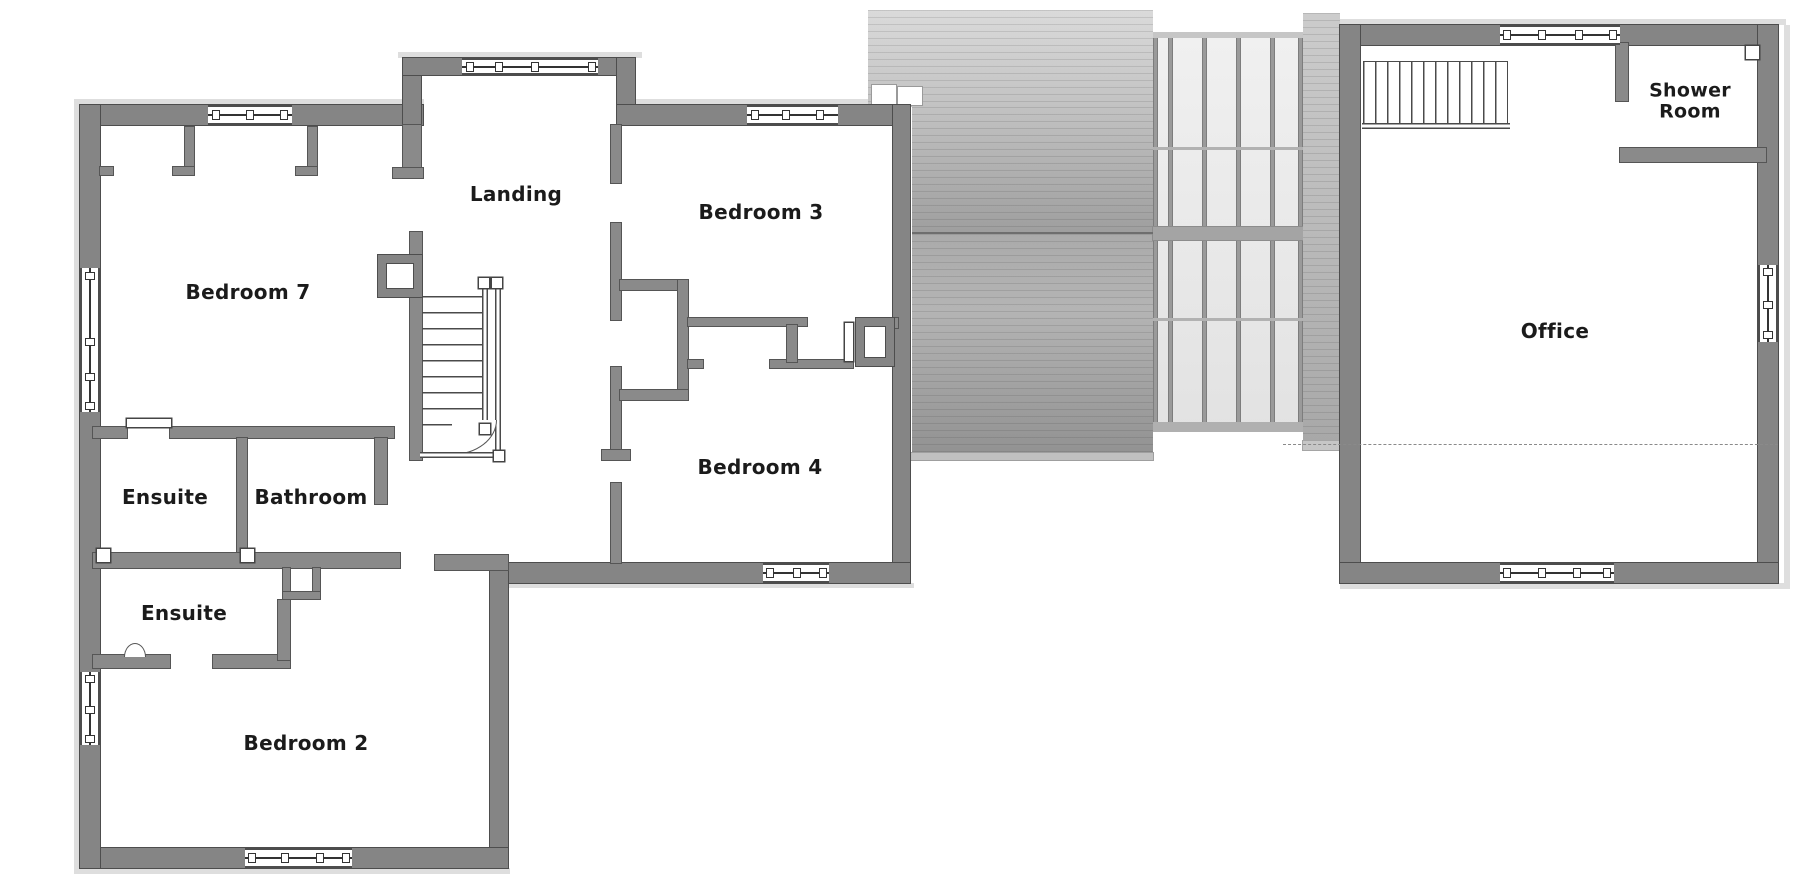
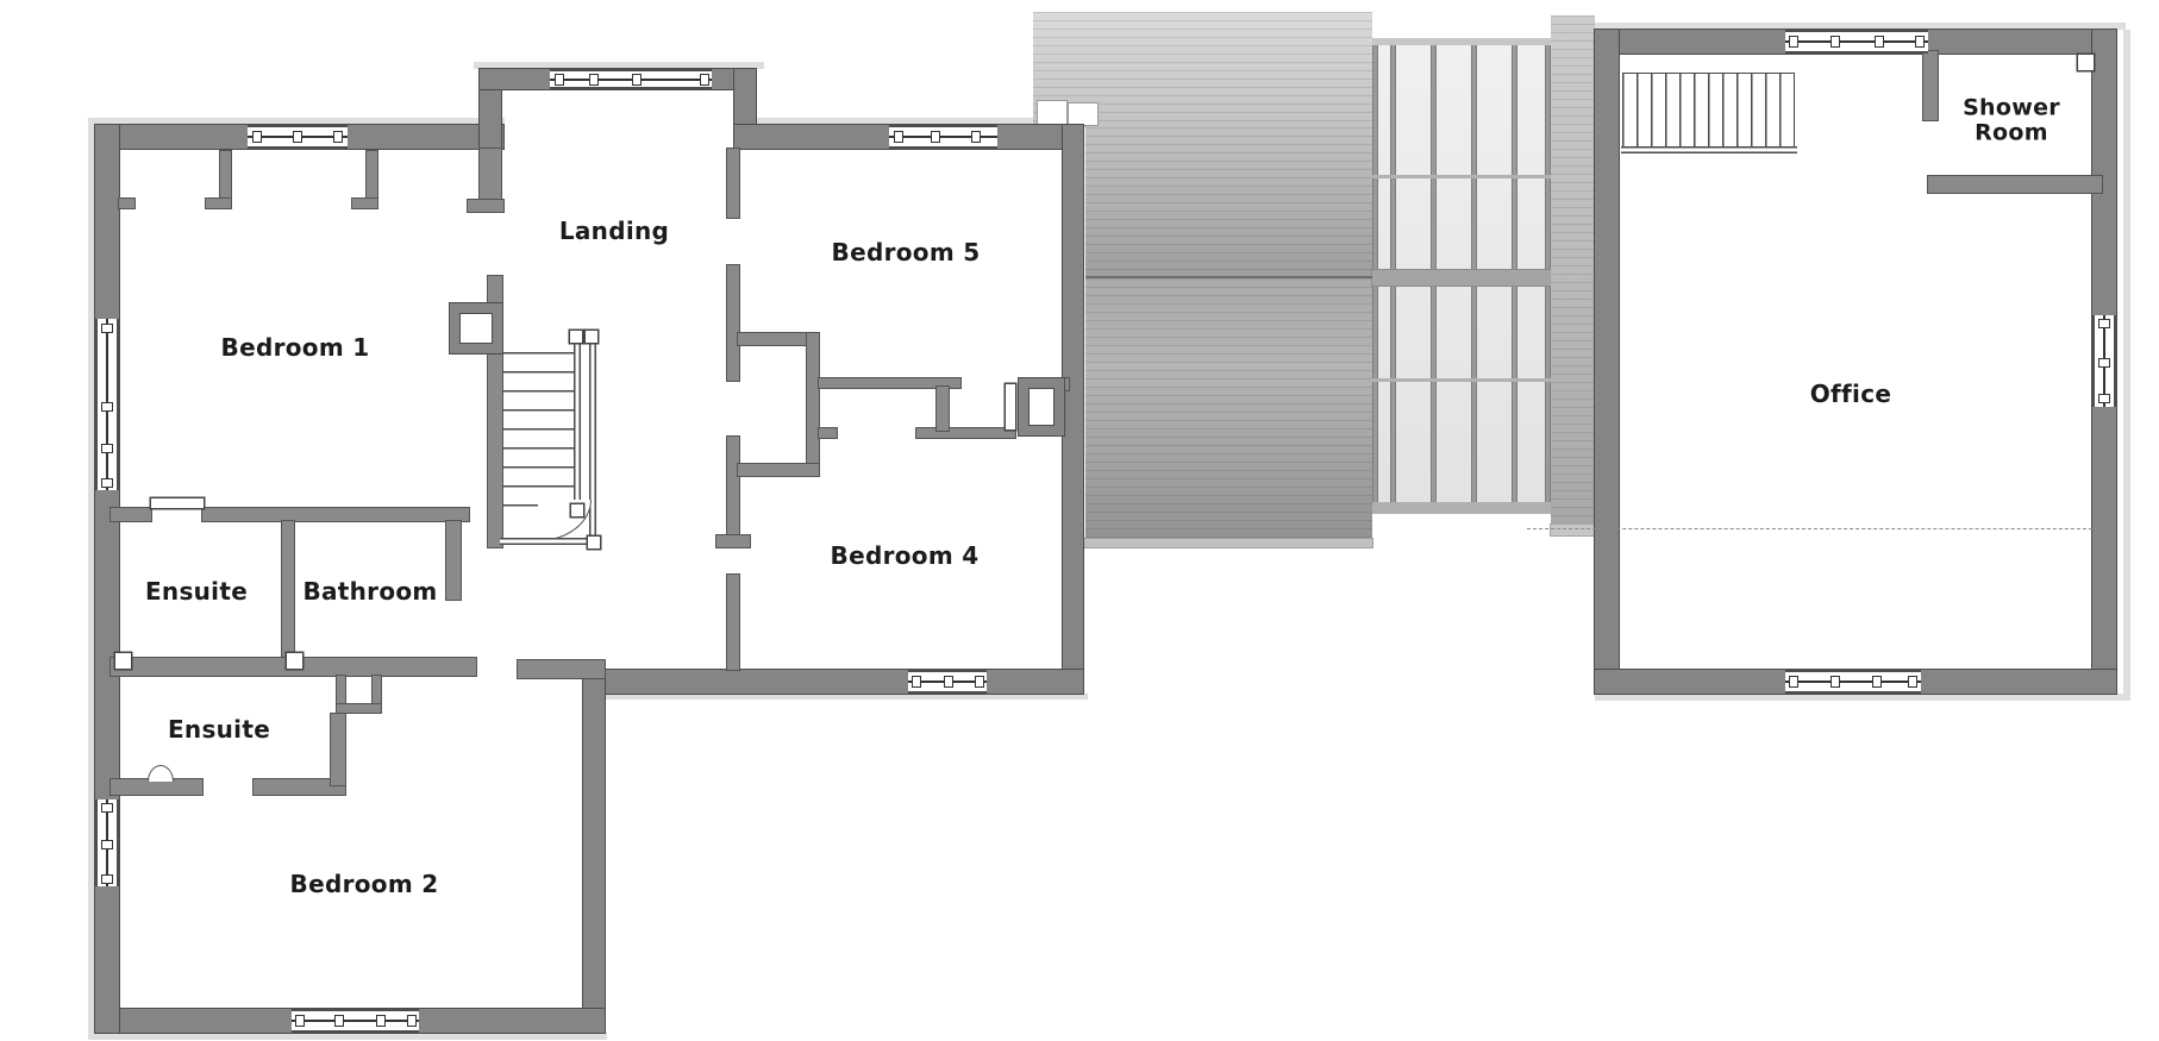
- Bedroom 7
+ Bedroom 1
  Landing
- Bedroom 3
+ Bedroom 5
  Bedroom 4
  Ensuite
  Bathroom
  Ensuite
  Bedroom 2
  Office
  Shower Room
